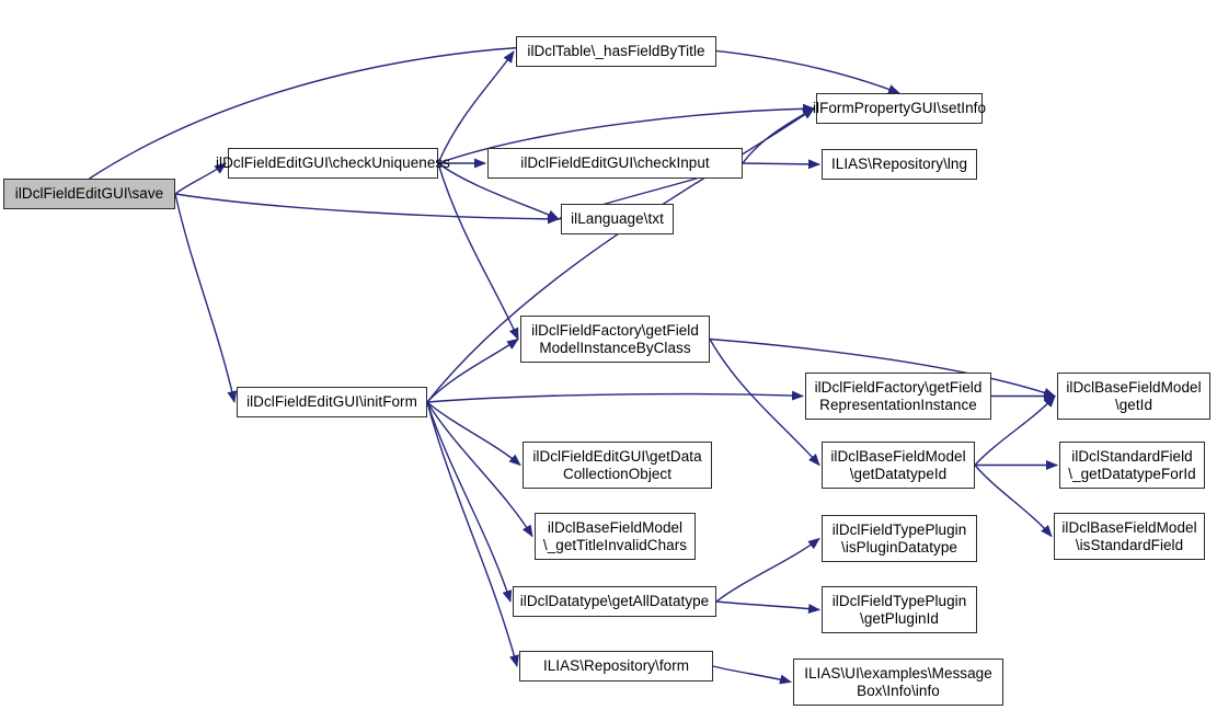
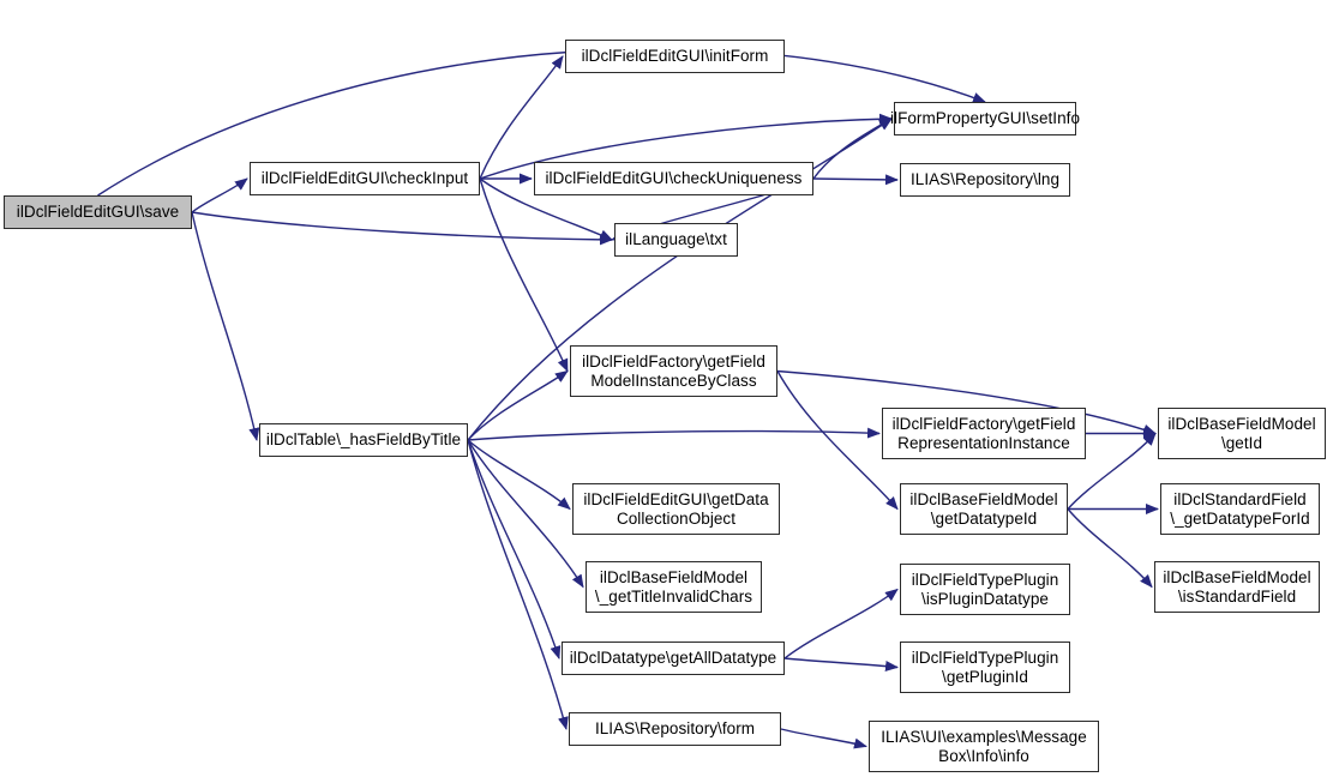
  ilDclFieldEditGUI\save
- ilDclFieldEditGUI\checkUniqueness
+ ilDclFieldEditGUI\checkInput
- ilDclTable\_hasFieldByTitle
+ ilDclFieldEditGUI\initForm
- ilDclFieldEditGUI\checkInput
+ ilDclFieldEditGUI\checkUniqueness
  ilFormPropertyGUI\setInfo
  ILIAS\Repository\lng
  ilLanguage\txt
  ilDclFieldFactory\getField
  ModelInstanceByClass
- ilDclFieldEditGUI\initForm
+ ilDclTable\_hasFieldByTitle
  ilDclFieldFactory\getField
  RepresentationInstance
  ilDclBaseFieldModel
  \getId
  ilDclFieldEditGUI\getData
  CollectionObject
  ilDclBaseFieldModel
  \getDatatypeId
  ilDclStandardField
  \_getDatatypeForId
  ilDclBaseFieldModel
  \_getTitleInvalidChars
  ilDclFieldTypePlugin
  \isPluginDatatype
  ilDclBaseFieldModel
  \isStandardField
  ilDclDatatype\getAllDatatype
  ilDclFieldTypePlugin
  \getPluginId
  ILIAS\Repository\form
  ILIAS\UI\examples\Message
  Box\Info\info
